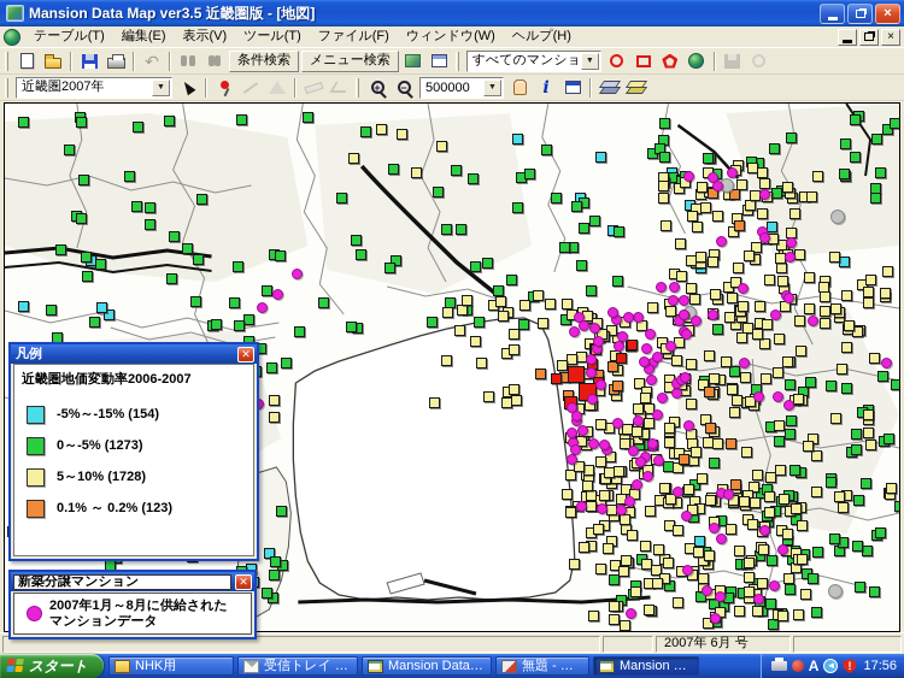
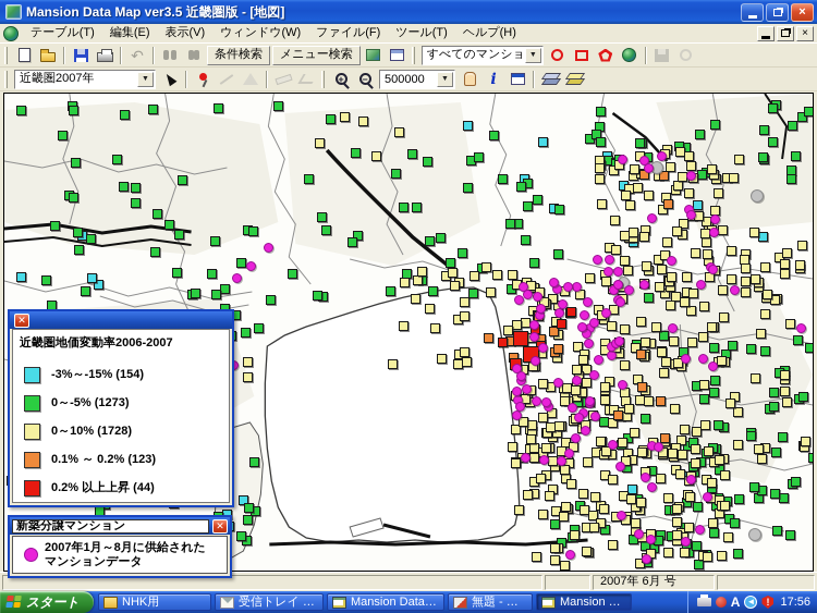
  Mansion Data Map ver3.5 近畿圏版 - [地図]
  ×
  テーブル(T)
  編集(E)
  表示(V)
- ツール(T)
+ ウィンドウ(W)
  ファイル(F)
- ウィンドウ(W)
+ ツール(T)
  ヘルプ(H)
  ×
  ↶
  条件検索
  メニュー検索
  すべてのマンショ
  近畿圏2007年
  +
  −
  500000
  i
- 凡例
  ✕
  近畿圏地価変動率2006-2007
- -5%～-15% (154)
+ -3%～-15% (154)
  0～-5% (1273)
- 5～10% (1728)
+ 0～10% (1728)
  0.1% ～ 0.2% (123)
+ 0.2% 以上上昇 (44)
  新築分譲マンション
  ✕
  2007年1月～8月に供給された
  マンションデータ
  2007年 6月 号
  スタート
  NHK用
  Mansion Data M
  無題 - ペイ
  A
  ◄
  !
  17:56
